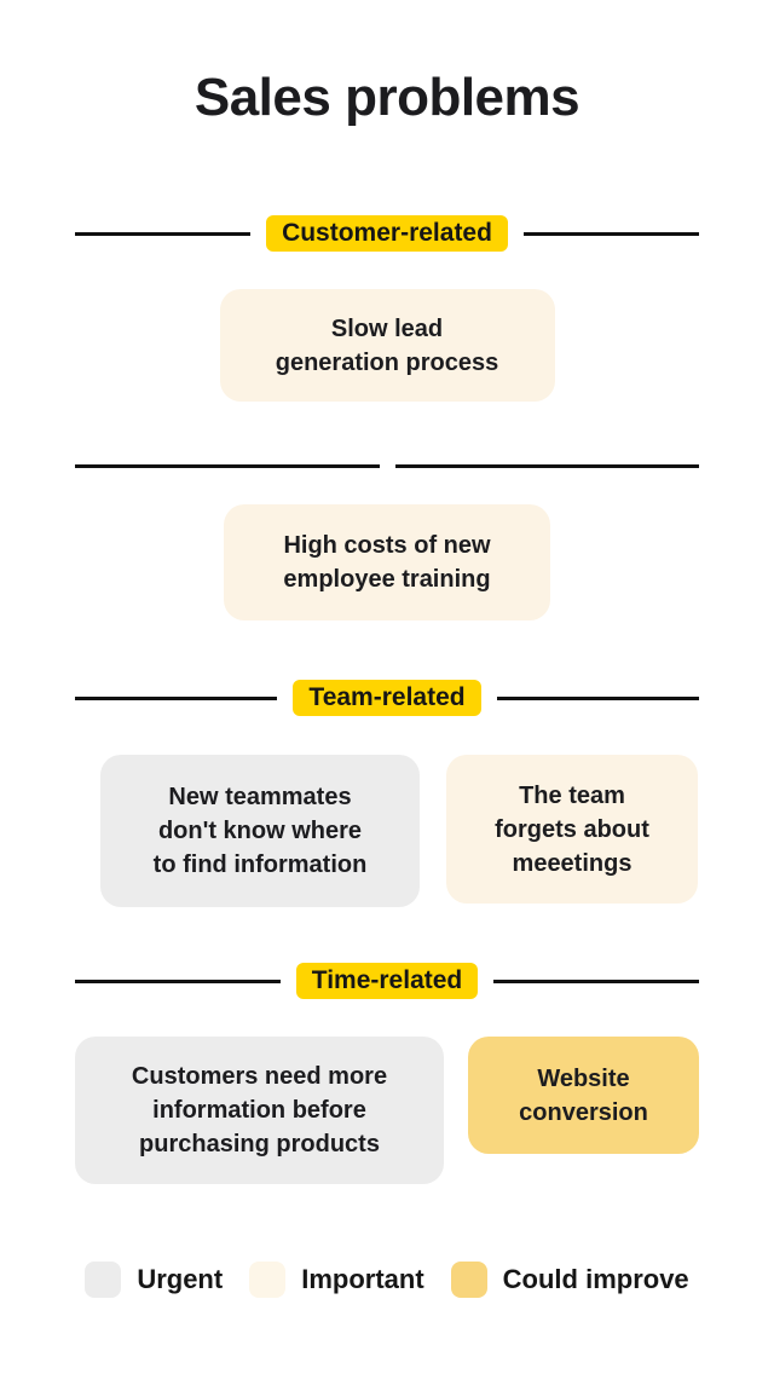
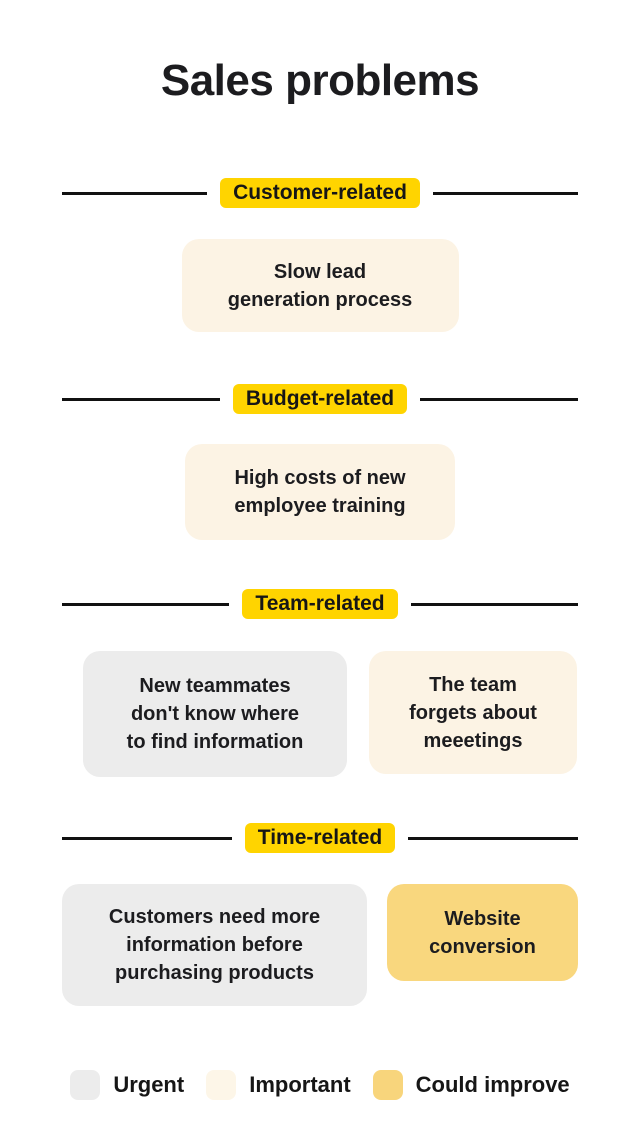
  Sales problems
  Customer-related
  Slow lead
  generation process
+ Budget-related
  High costs of new
  employee training
  Team-related
  New teammates
  don't know where
  to find information
  The team
  forgets about
  meeetings
  Time-related
  Customers need more
  information before
  purchasing products
  Website
  conversion
  Urgent
  Important
  Could improve
